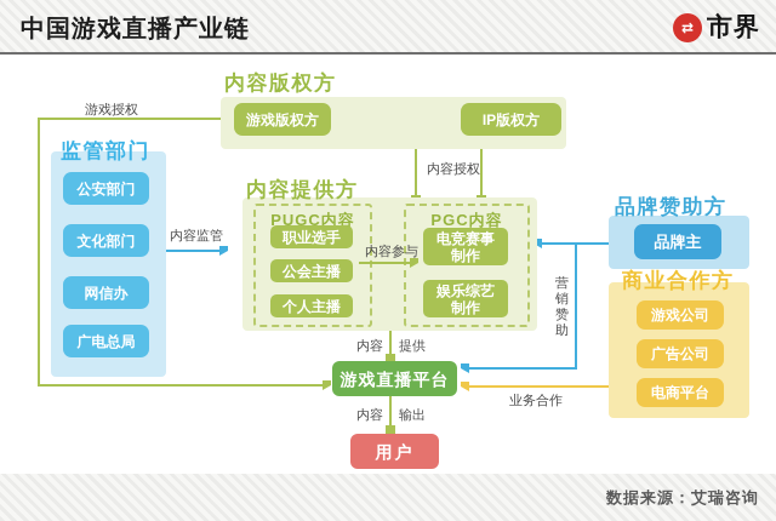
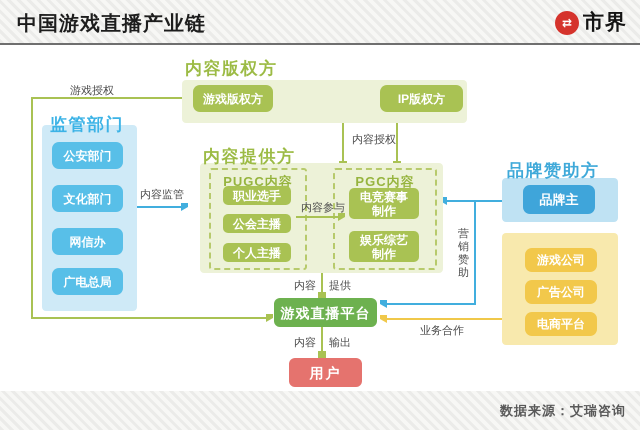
  中国游戏直播产业链
  ⇄
  市界
  游戏授权
  内容监管
  内容授权
  营销赞助
  业务合作
  内容
  提供
  内容
  输出
  监管部门
  公安部门
  文化部门
  网信办
  广电总局
  内容版权方
  游戏版权方
  IP版权方
  内容提供方
  PUGC内容
  职业选手
  公会主播
  个人主播
  PGC内容
  电竞赛事制作
  娱乐综艺制作
  内容参与
  品牌赞助方
  品牌主
- 商业合作方
  游戏公司
  广告公司
  电商平台
  游戏直播平台
  用户
  数据来源：艾瑞咨询
